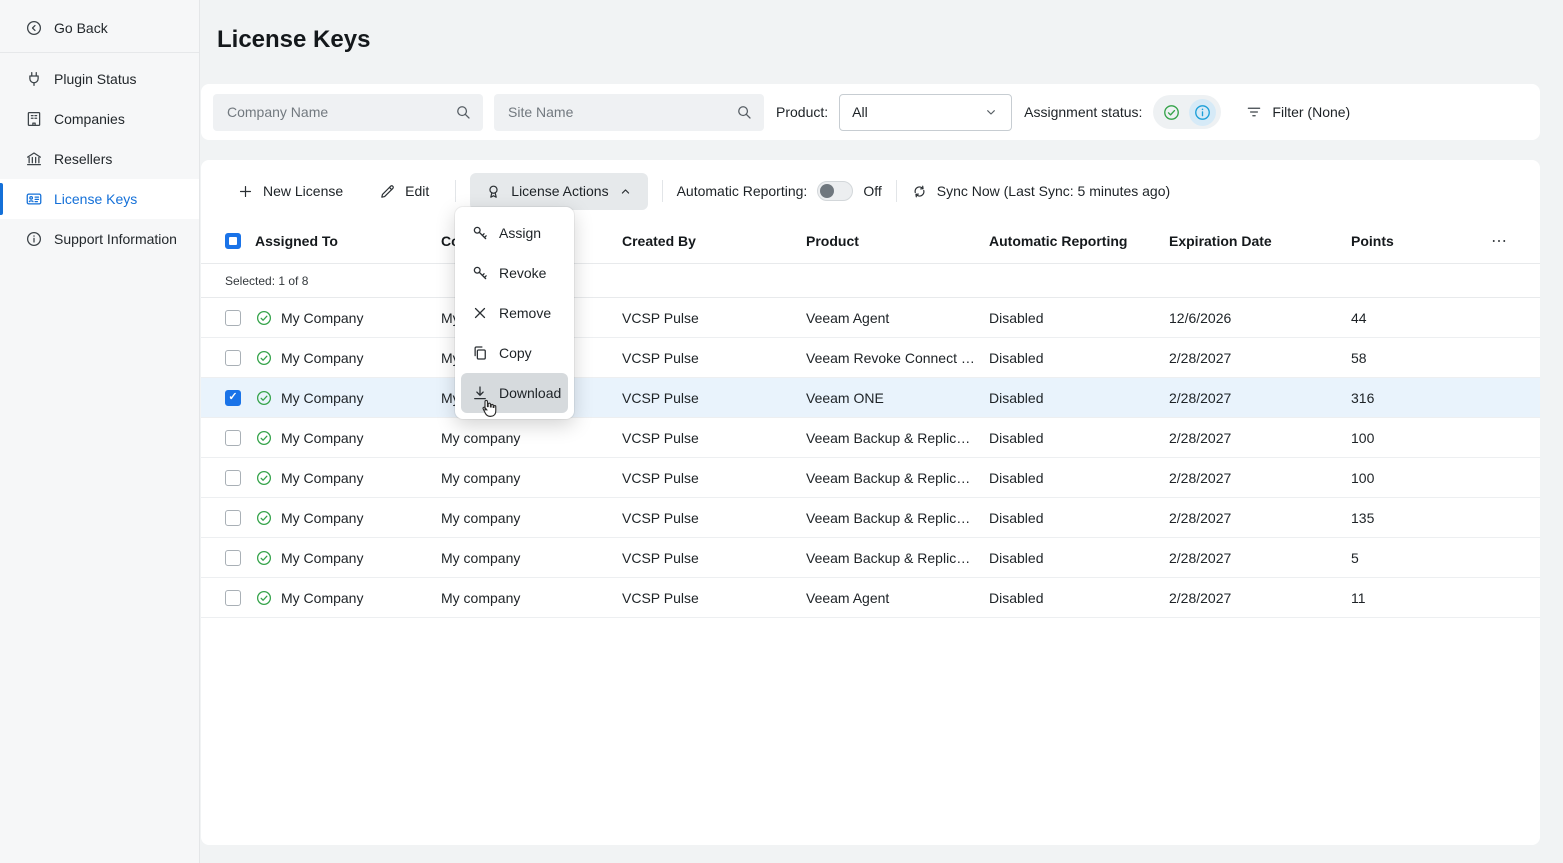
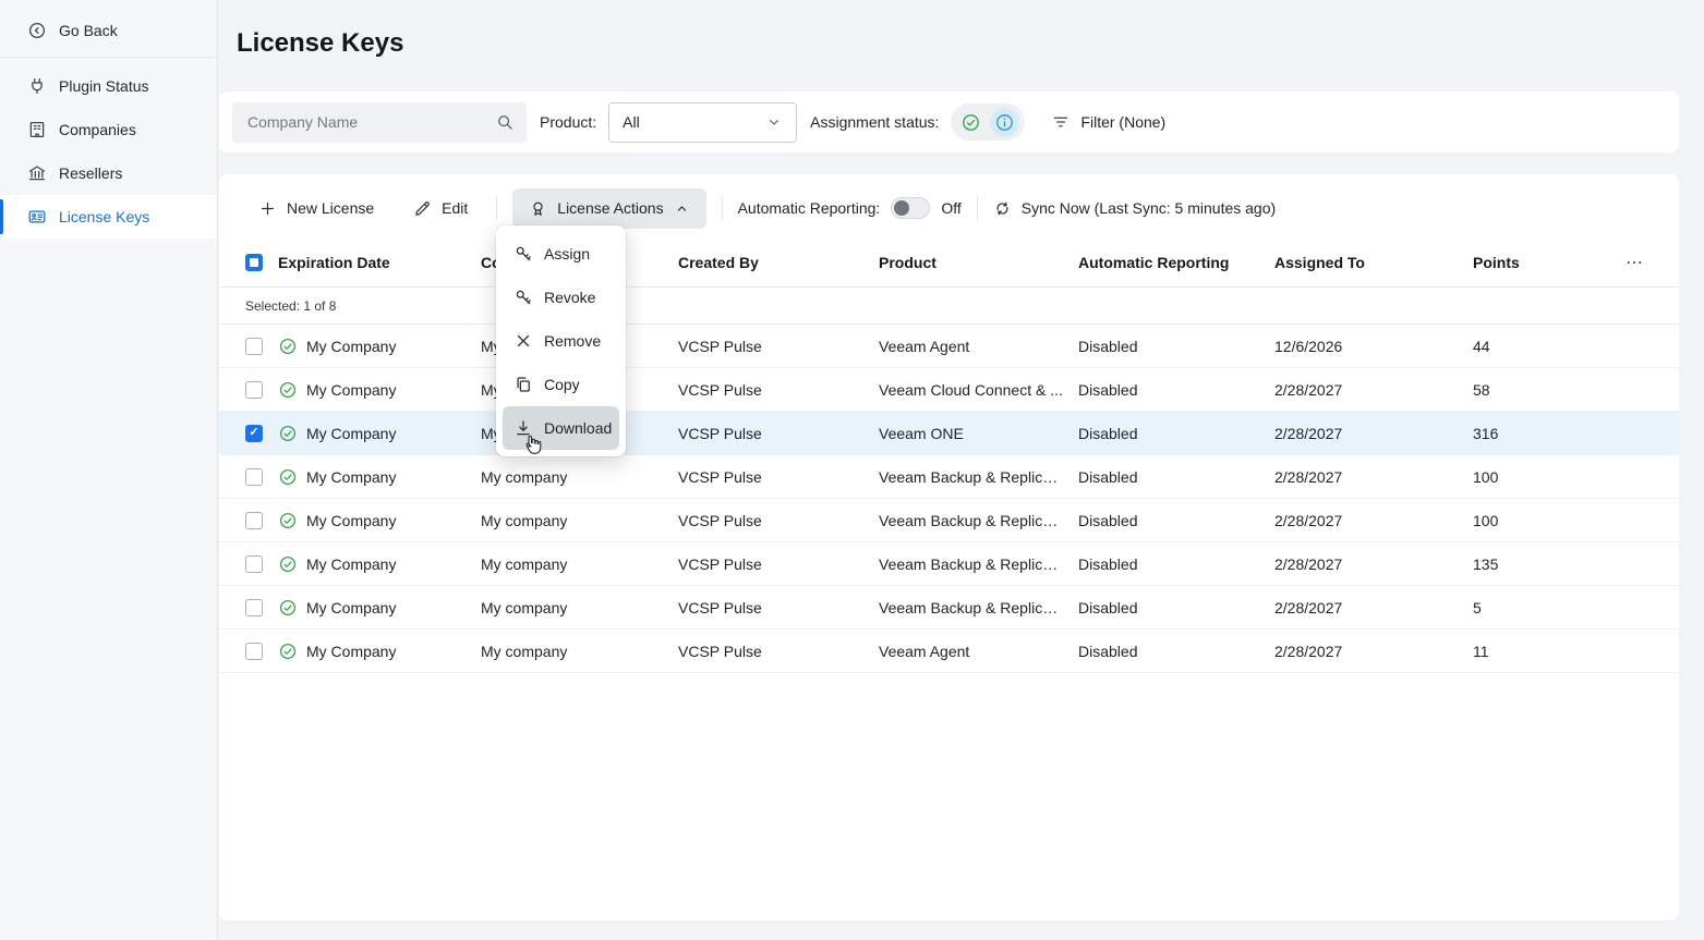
  Go Back
  Plugin Status
  Companies
  Resellers
  License Keys
- Support Information
  License Keys
  Company Name
- Site Name
  Product:
  All
  Assignment status:
  Filter (None)
  New License
  Edit
  License Actions
  Automatic Reporting:
  Off
  Sync Now (Last Sync: 5 minutes ago)
- Assigned To
+ Expiration Date
  Created By
  Product
  Automatic Reporting
- Expiration Date
+ Assigned To
  Points
  Selected: 1 of 8
  My Company
  VCSP Pulse
  Veeam Agent
  Disabled
  12/6/2026
  44
  My Company
  VCSP Pulse
- Veeam Revoke Connect & ...
+ Veeam Cloud Connect & ...
  Disabled
  2/28/2027
  58
  My Company
  VCSP Pulse
  Veeam ONE
  Disabled
  2/28/2027
  316
  My Company
  My company
  VCSP Pulse
  Veeam Backup & Replicat...
  Disabled
  2/28/2027
  100
  My Company
  My company
  VCSP Pulse
  Veeam Backup & Replicat...
  Disabled
  2/28/2027
  100
  My Company
  My company
  VCSP Pulse
  Veeam Backup & Replicat...
  Disabled
  2/28/2027
  135
  My Company
  My company
  VCSP Pulse
  Veeam Backup & Replicat...
  Disabled
  2/28/2027
  5
  My Company
  My company
  VCSP Pulse
  Veeam Agent
  Disabled
  2/28/2027
  11
  Assign
  Revoke
  Remove
  Copy
  Download
